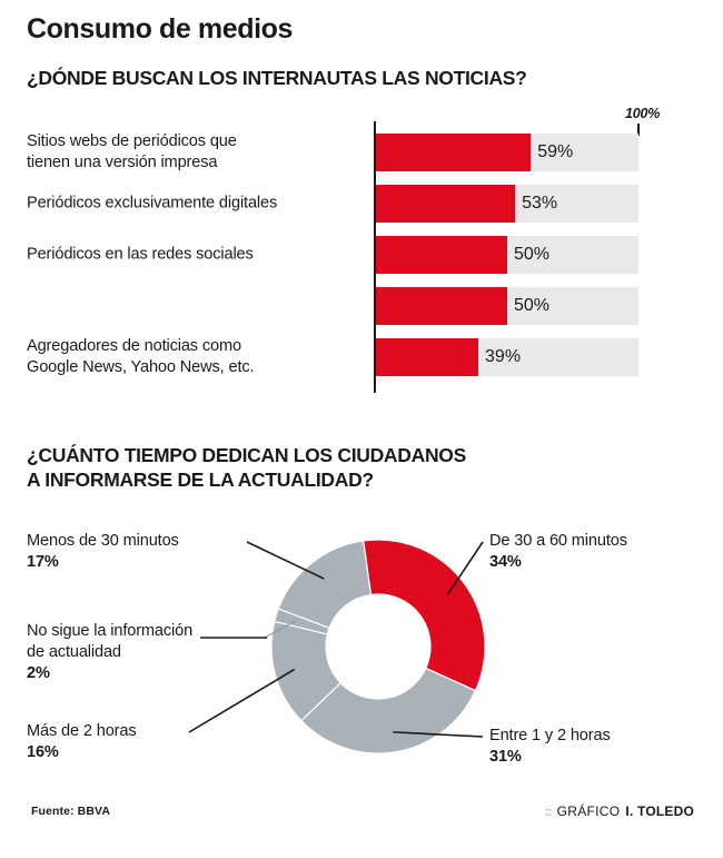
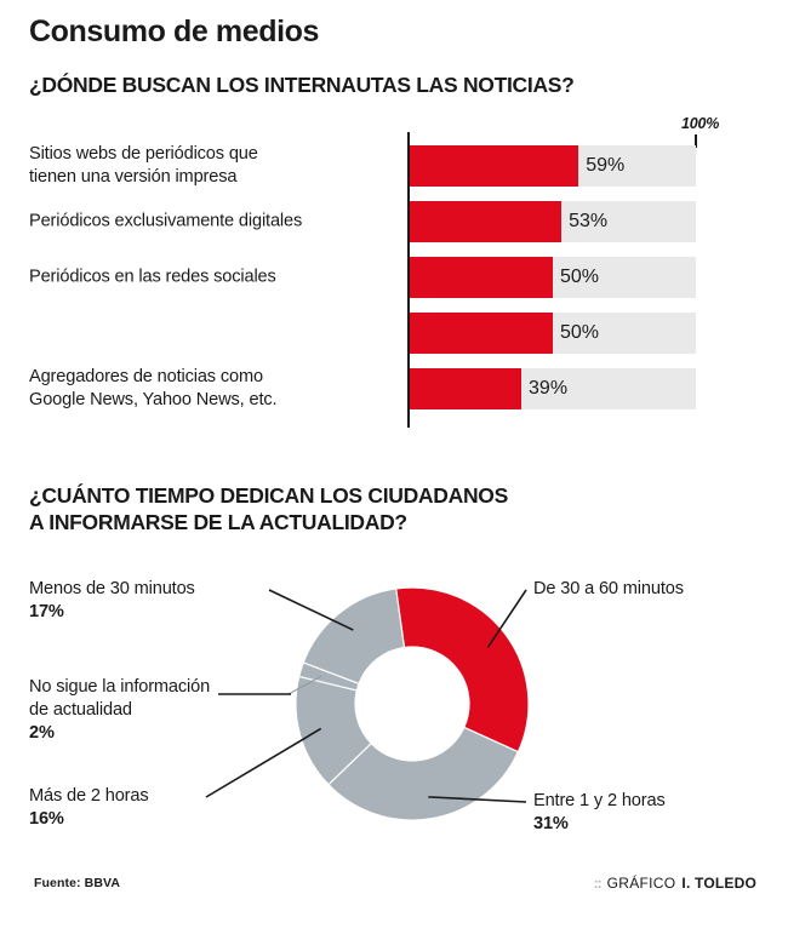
  Consumo de medios
  ¿DÓNDE BUSCAN LOS INTERNAUTAS LAS NOTICIAS?
  100%
  Sitios webs de periódicos que
  tienen una versión impresa
  59%
  Periódicos exclusivamente digitales
  53%
  Periódicos en las redes sociales
  50%
  50%
  Agregadores de noticias como
  Google News, Yahoo News, etc.
  39%
  ¿CUÁNTO TIEMPO DEDICAN LOS CIUDADANOS
  A INFORMARSE DE LA ACTUALIDAD?
  De 30 a 60 minutos
- 34%
  Entre 1 y 2 horas
  31%
  Más de 2 horas
  16%
  No sigue la información
  de actualidad
  2%
  Menos de 30 minutos
  17%
  Fuente: BBVA
  ::
  GRÁFICO
  I. TOLEDO
